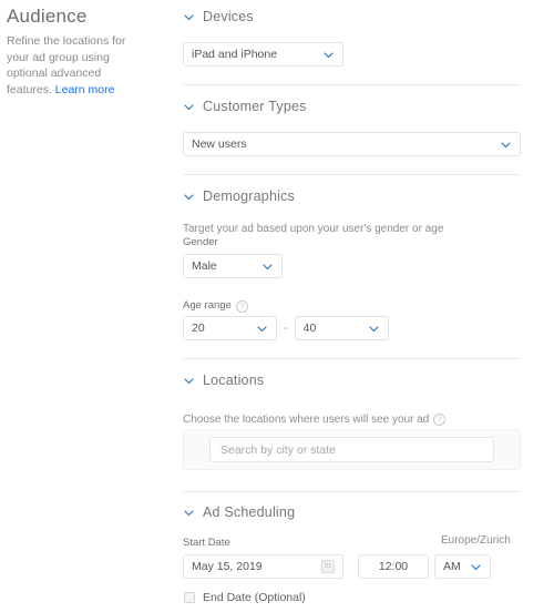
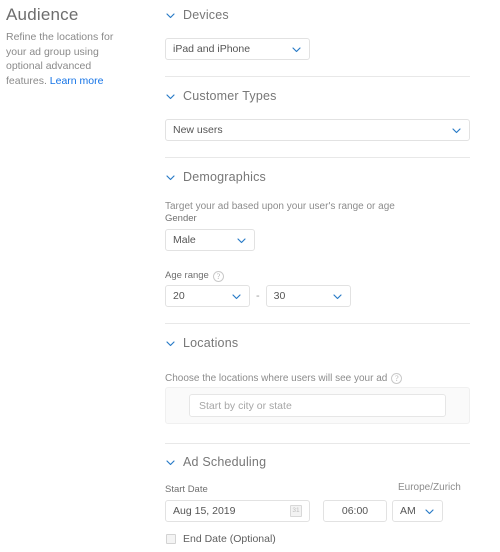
  Audience
  Refine the locations for your ad group using optional advanced features. Learn more
  Devices
  iPad and iPhone
  Customer Types
  New users
  Demographics
- Target your ad based upon your user's gender or age
+ Target your ad based upon your user's range or age
  Gender
  Male
  Age range
  ?
  20
  -
- 40
+ 30
  Locations
  Choose the locations where users will see your ad
  ?
- Search by city or state
+ Start by city or state
  Ad Scheduling
  Start Date
  Europe/Zurich
- May 15, 2019
+ Aug 15, 2019
- 12:00
+ 06:00
  AM
  End Date (Optional)
